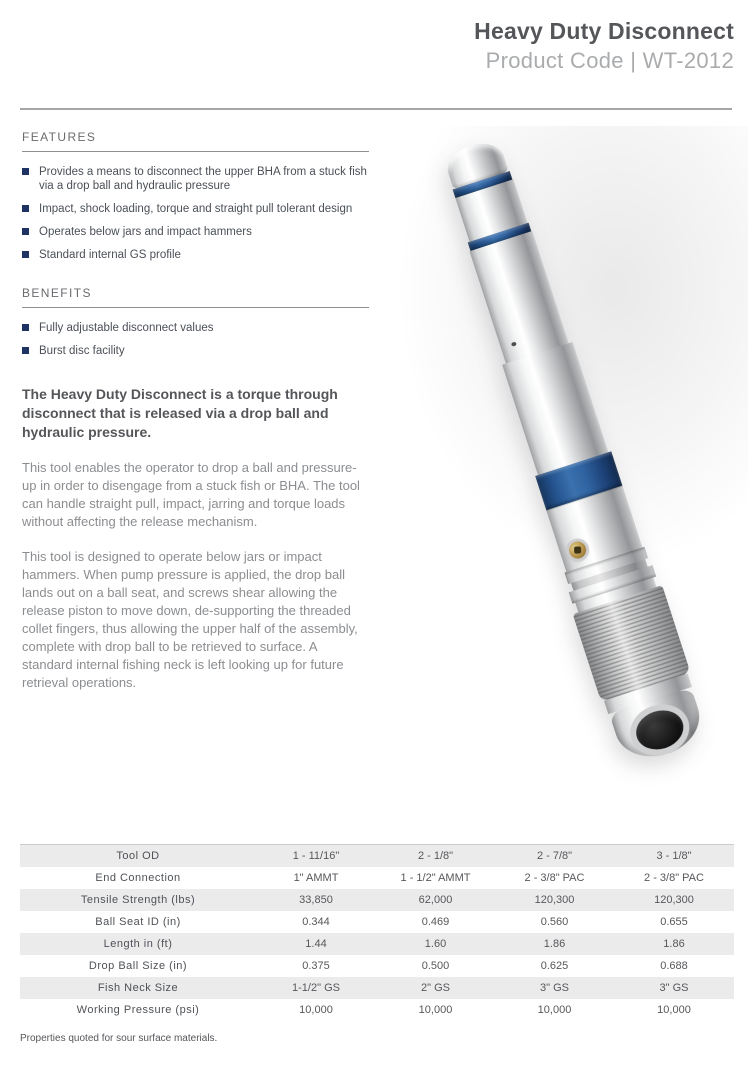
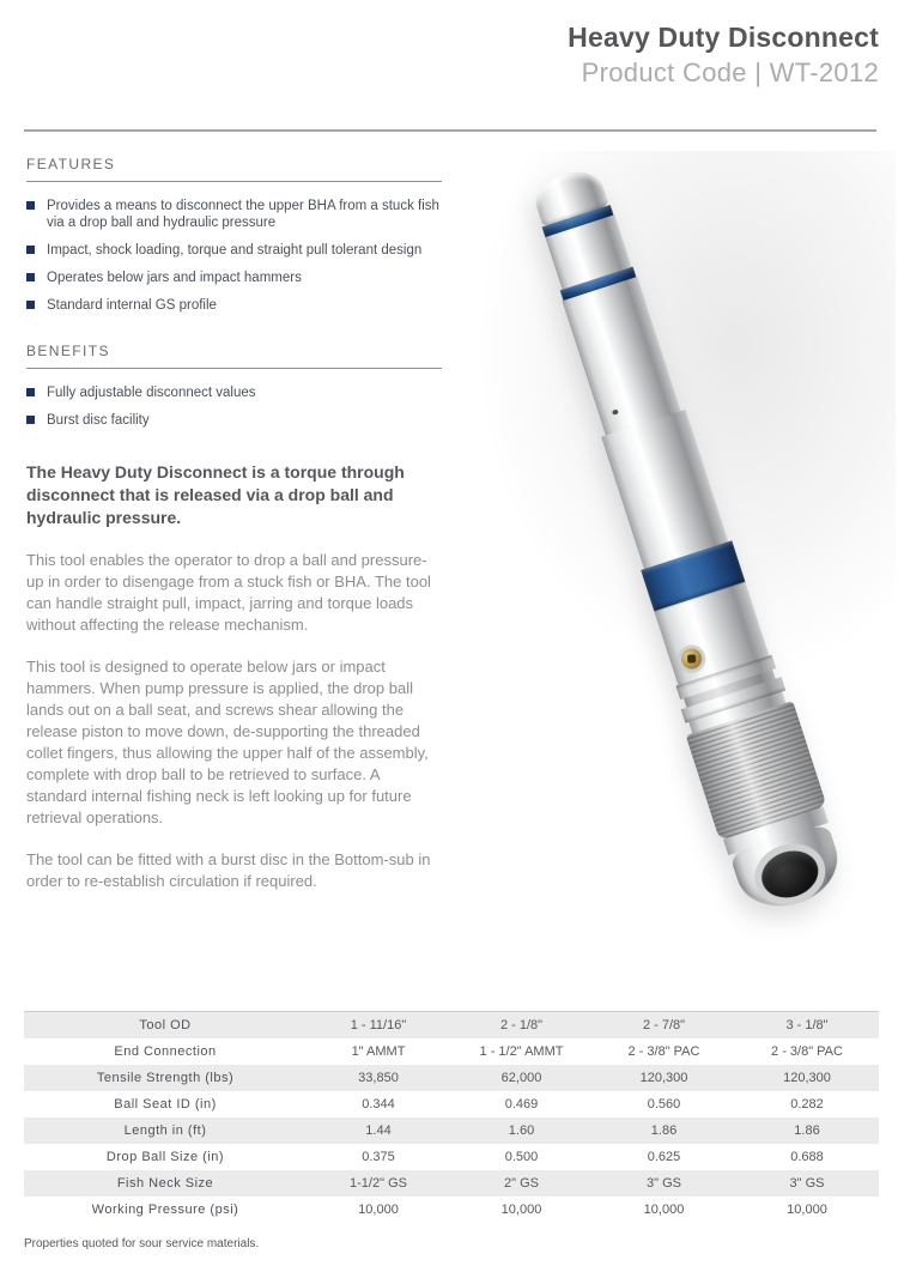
  Heavy Duty Disconnect
  Product Code | WT-2012
  FEATURES
  Provides a means to disconnect the upper BHA from a stuck fish via a drop ball and hydraulic pressure
  Impact, shock loading, torque and straight pull tolerant design
  Operates below jars and impact hammers
  Standard internal GS profile
  BENEFITS
  Fully adjustable disconnect values
  Burst disc facility
  The Heavy Duty Disconnect is a torque through disconnect that is released via a drop ball and hydraulic pressure.
  This tool enables the operator to drop a ball and pressure-up in order to disengage from a stuck fish or BHA. The tool can handle straight pull, impact, jarring and torque loads without affecting the release mechanism.
  This tool is designed to operate below jars or impact hammers. When pump pressure is applied, the drop ball lands out on a ball seat, and screws shear allowing the release piston to move down, de-supporting the threaded collet fingers, thus allowing the upper half of the assembly, complete with drop ball to be retrieved to surface. A standard internal fishing neck is left looking up for future retrieval operations.
+ The tool can be fitted with a burst disc in the Bottom-sub in order to re-establish circulation if required.
  Tool OD	1 - 11/16"	2 - 1/8"	2 - 7/8"	3 - 1/8"
  End Connection	1" AMMT	1 - 1/2" AMMT	2 - 3/8" PAC	2 - 3/8" PAC
  Tensile Strength (lbs)	33,850	62,000	120,300	120,300
- Ball Seat ID (in)	0.344	0.469	0.560	0.655
+ Ball Seat ID (in)	0.344	0.469	0.560	0.282
  Length in (ft)	1.44	1.60	1.86	1.86
  Drop Ball Size (in)	0.375	0.500	0.625	0.688
  Fish Neck Size	1-1/2" GS	2" GS	3" GS	3" GS
  Working Pressure (psi)	10,000	10,000	10,000	10,000
- Properties quoted for sour surface materials.
+ Properties quoted for sour service materials.
